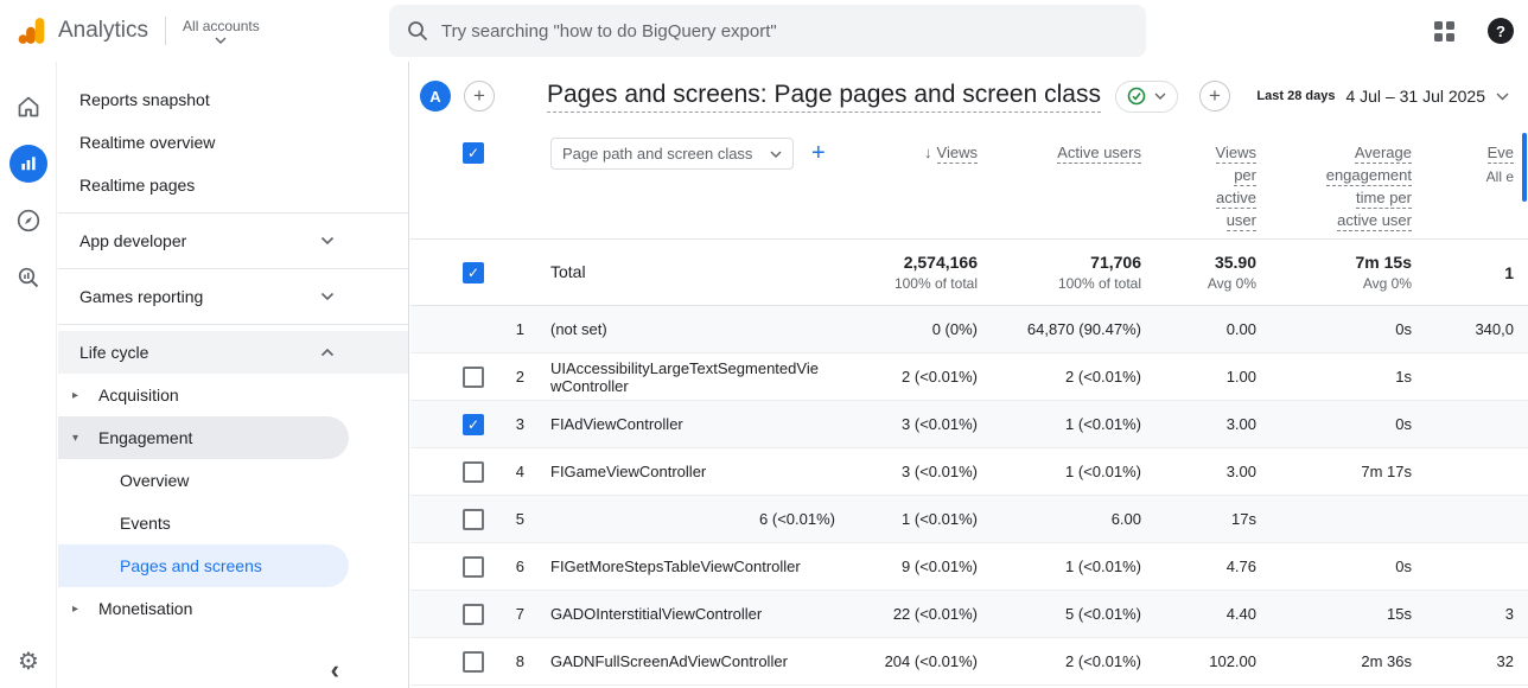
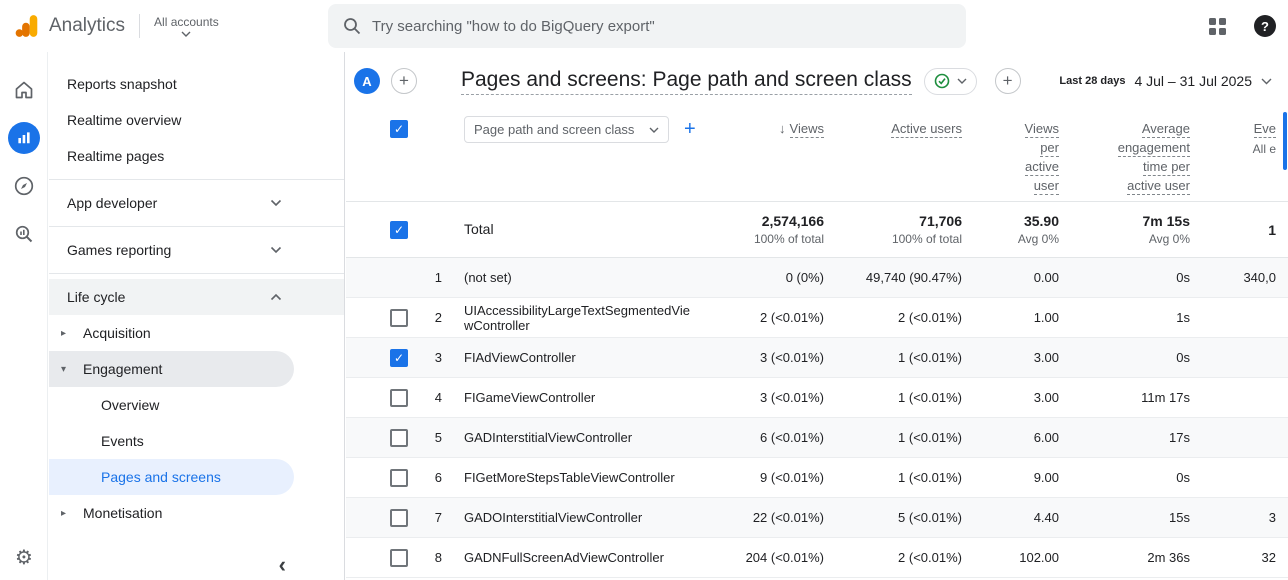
  Analytics
  All accounts
  Try searching "how to do BigQuery export"
  ?
  ⚙
  Reports snapshot
  Realtime overview
  Realtime pages
  App developer
  Games reporting
  Life cycle
  ▸
  Acquisition
  ▾
  Engagement
  Overview
  Events
  Pages and screens
  ▸
  Monetisation
  ‹
  A
  +
- Pages and screens: Page pages and screen class
+ Pages and screens: Page path and screen class
  +
  Last 28 days
  4 Jul – 31 Jul 2025
  ✓
  Page path and screen class
  +
  ↓
  Views
  Active users
  Views
  per
  active
  user
  Average
  engagement
  time per
  active user
  Eve
  All e
  ✓
  Total
  2,574,166
  100% of total
  71,706
  100% of total
  35.90
  Avg 0%
  7m 15s
  Avg 0%
  1
  1
  (not set)
  0 (0%)
- 64,870 (90.47%)
+ 49,740 (90.47%)
  0.00
  0s
  340,0
  2
  UIAccessibilityLargeTextSegmentedViewController
  2 (<0.01%)
  2 (<0.01%)
  1.00
  1s
  ✓
  3
  FIAdViewController
  3 (<0.01%)
  1 (<0.01%)
  3.00
  0s
  4
  FIGameViewController
  3 (<0.01%)
  1 (<0.01%)
  3.00
- 7m 17s
+ 11m 17s
  5
+ GADInterstitialViewController
  6 (<0.01%)
  1 (<0.01%)
  6.00
  17s
  6
  FIGetMoreStepsTableViewController
  9 (<0.01%)
  1 (<0.01%)
- 4.76
+ 9.00
  0s
  7
  GADOInterstitialViewController
  22 (<0.01%)
  5 (<0.01%)
  4.40
  15s
  3
  8
  GADNFullScreenAdViewController
  204 (<0.01%)
  2 (<0.01%)
  102.00
  2m 36s
  32
